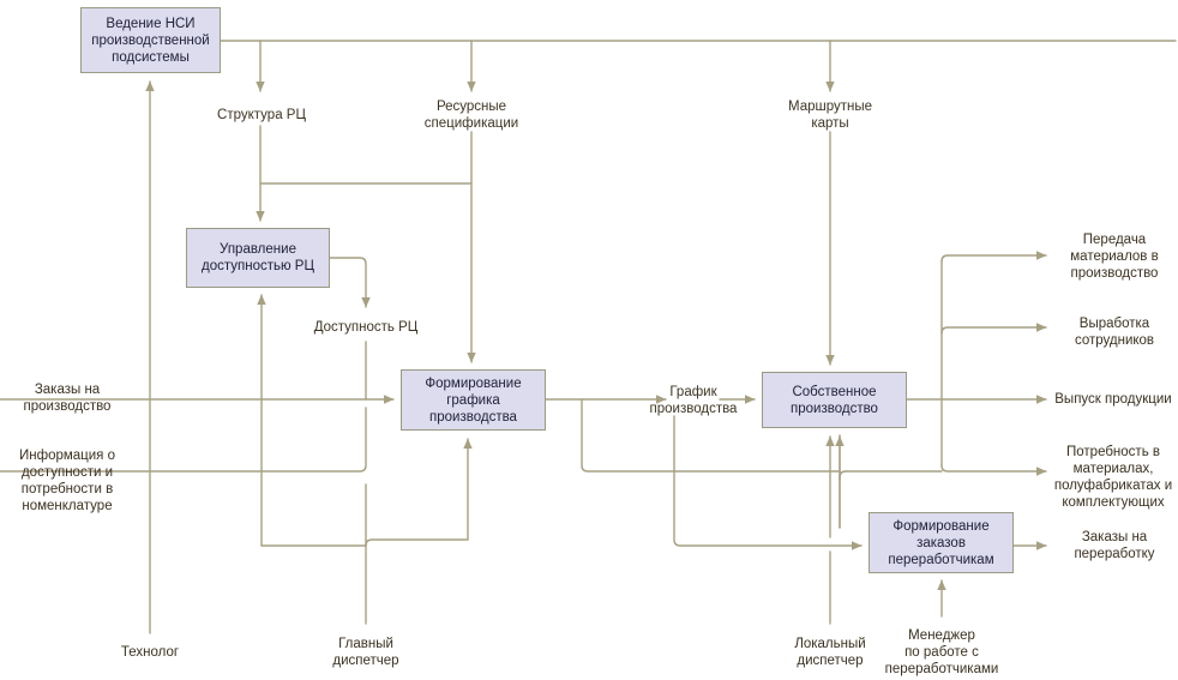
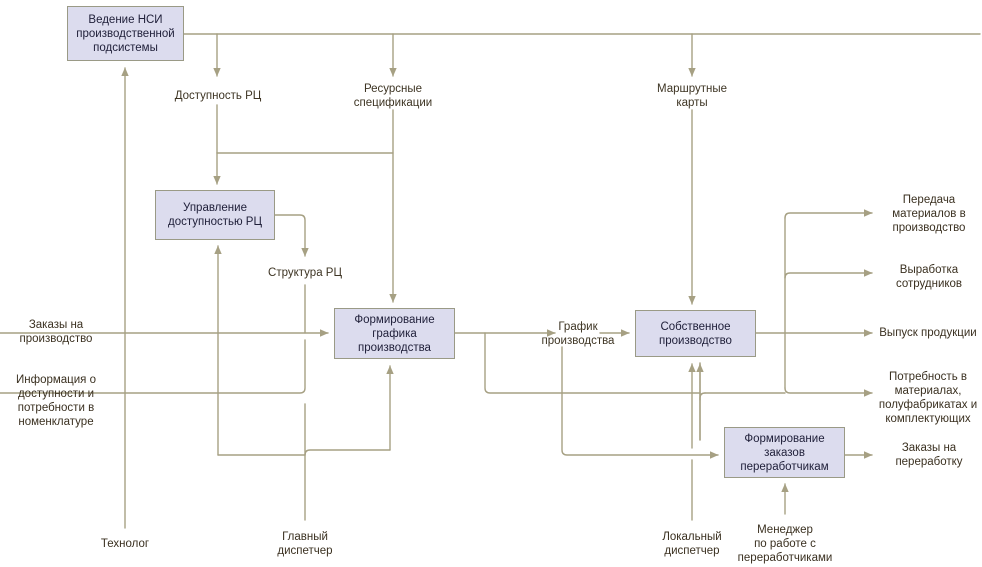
  Ведение НСИ производственной подсистемы
  Управление доступностью РЦ
  Формирование графика производства
  Собственное производство
  Формирование заказов переработчикам
- Структура РЦ
+ Доступность РЦ
  Ресурсные
  спецификации
  Маршрутные
  карты
- Доступность РЦ
+ Структура РЦ
  График
  производства
  Заказы на
  производство
  Информация о
  доступности и
  потребности в
  номенклатуре
  Передача
  материалов в
  производство
  Выработка
  сотрудников
  Выпуск продукции
  Потребность в
  материалах,
  полуфабрикатах и
  комплектующих
  Заказы на
  переработку
  Технолог
  Главный
  диспетчер
  Локальный
  диспетчер
  Менеджер
  по работе с
  переработчиками
